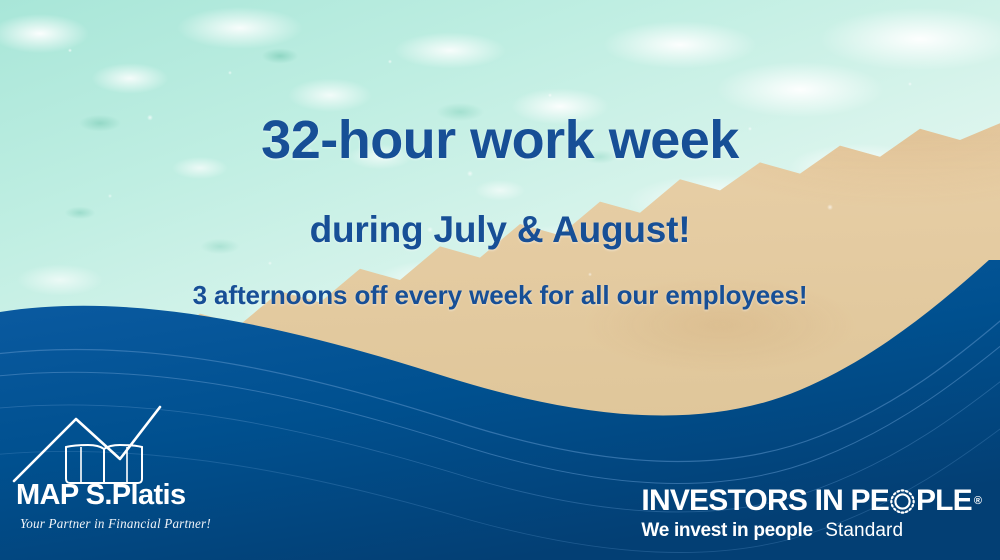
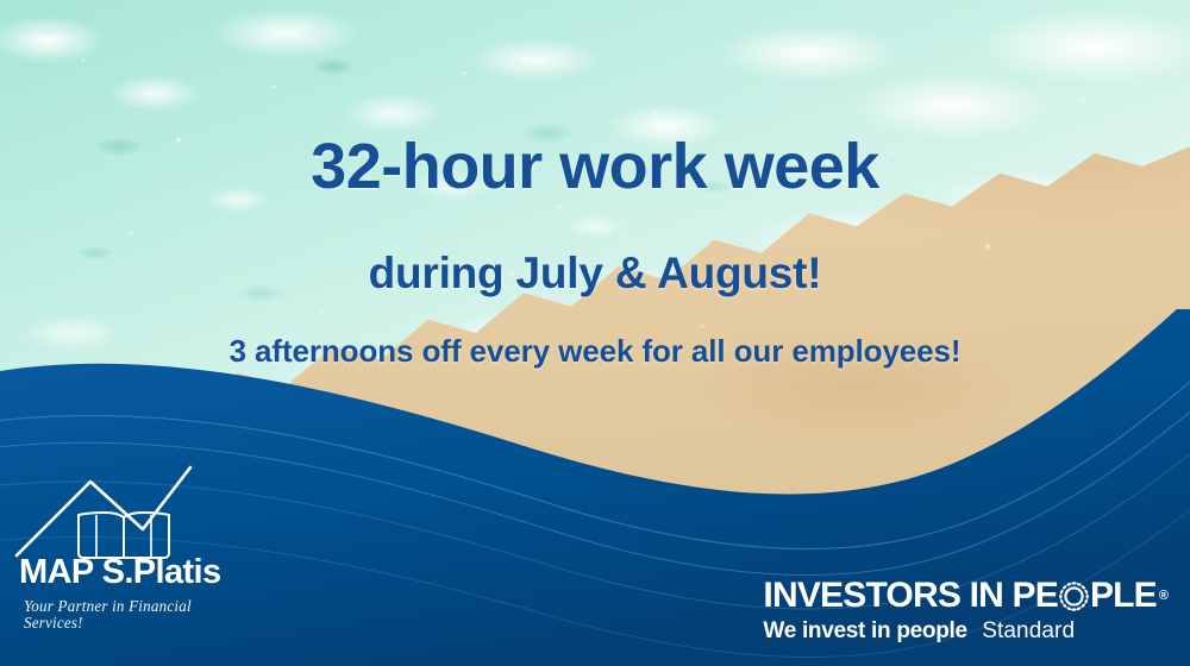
  32-hour work week
  during July & August!
  3 afternoons off every week for all our employees!
  MAP S.Platis
- Your Partner in Financial Partner!
+ Your Partner in Financial Services!
  INVESTORS IN PE
  PLE
  ®
  We invest in people Standard
